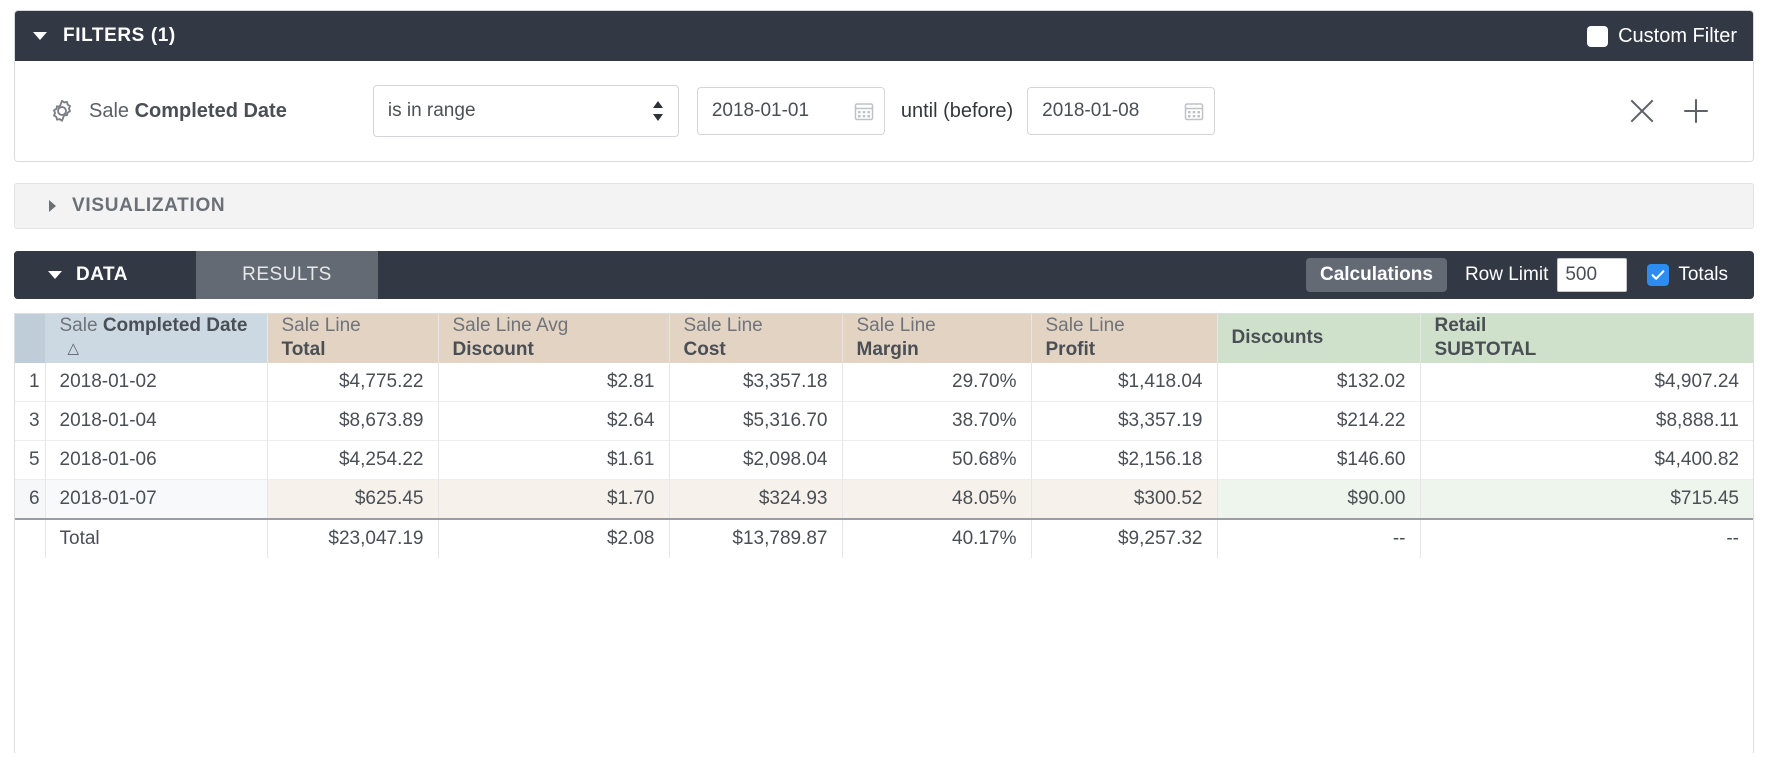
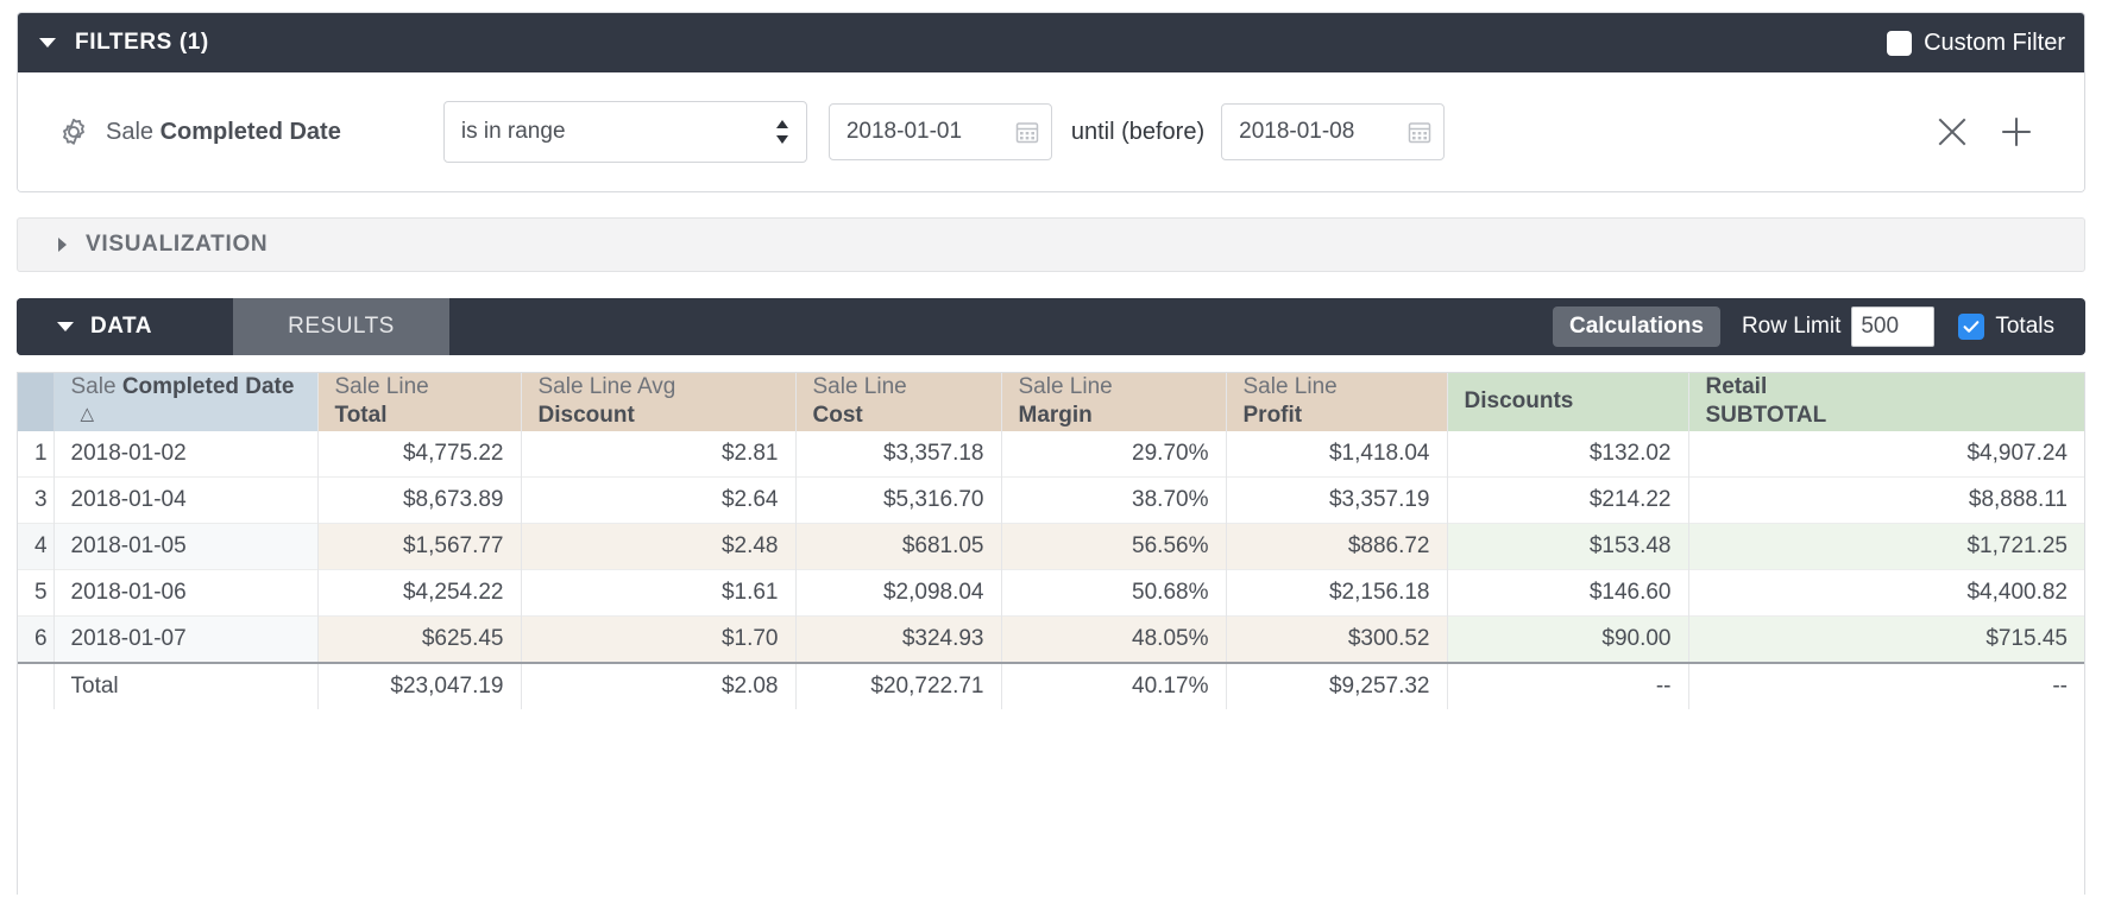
  FILTERS (1)
  Custom Filter
  Sale Completed Date
  is in range
  2018-01-01
  until (before)
  2018-01-08
  VISUALIZATION
  DATA
  RESULTS
  Calculations
  Row Limit
  500
  Totals
  	Sale Completed Date△	Sale LineTotal	Sale Line AvgDiscount	Sale LineCost	Sale LineMargin	Sale LineProfit	Discounts	RetailSUBTOTAL
  1	2018-01-02	$4,775.22	$2.81	$3,357.18	29.70%	$1,418.04	$132.02	$4,907.24
  3	2018-01-04	$8,673.89	$2.64	$5,316.70	38.70%	$3,357.19	$214.22	$8,888.11
+ 4	2018-01-05	$1,567.77	$2.48	$681.05	56.56%	$886.72	$153.48	$1,721.25
  5	2018-01-06	$4,254.22	$1.61	$2,098.04	50.68%	$2,156.18	$146.60	$4,400.82
  6	2018-01-07	$625.45	$1.70	$324.93	48.05%	$300.52	$90.00	$715.45
- 	Total	$23,047.19	$2.08	$13,789.87	40.17%	$9,257.32	--	--
+ 	Total	$23,047.19	$2.08	$20,722.71	40.17%	$9,257.32	--	--
